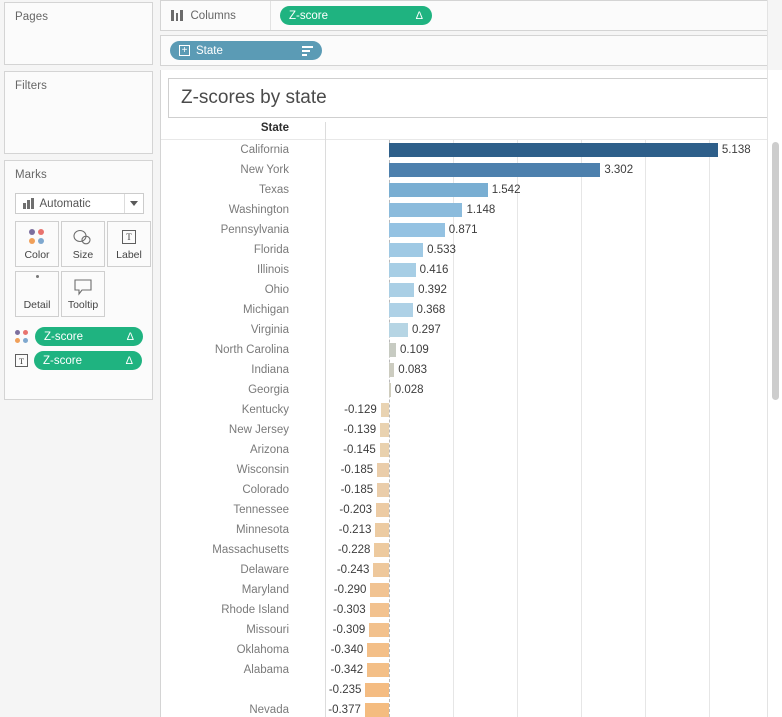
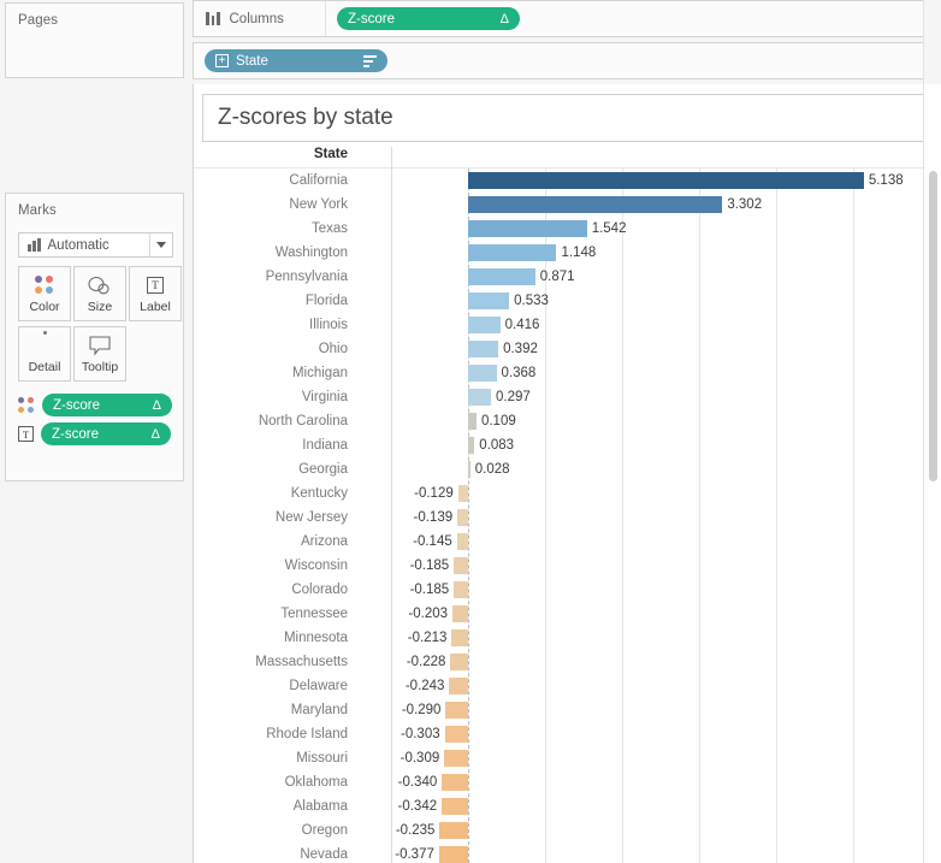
  Pages
- Filters
  Marks
  Automatic
  Color
  Size
  T
  Label
  Detail
  Tooltip
  Z-score
  Δ
  T
  Z-score
  Δ
  Columns
  Z-score
  Δ
  +
  State
  Z-scores by state
  State
  California
  5.138
  New York
  3.302
  Texas
  1.542
  Washington
  1.148
  Pennsylvania
  0.871
  Florida
  0.533
  Illinois
  0.416
  Ohio
  0.392
  Michigan
  0.368
  Virginia
  0.297
  North Carolina
  0.109
  Indiana
  0.083
  Georgia
  0.028
  Kentucky
  -0.129
  New Jersey
  -0.139
  Arizona
  -0.145
  Wisconsin
  -0.185
  Colorado
  -0.185
  Tennessee
  -0.203
  Minnesota
  -0.213
  Massachusetts
  -0.228
  Delaware
  -0.243
  Maryland
  -0.290
  Rhode Island
  -0.303
  Missouri
  -0.309
  Oklahoma
  -0.340
  Alabama
  -0.342
+ Oregon
  -0.235
  Nevada
  -0.377
